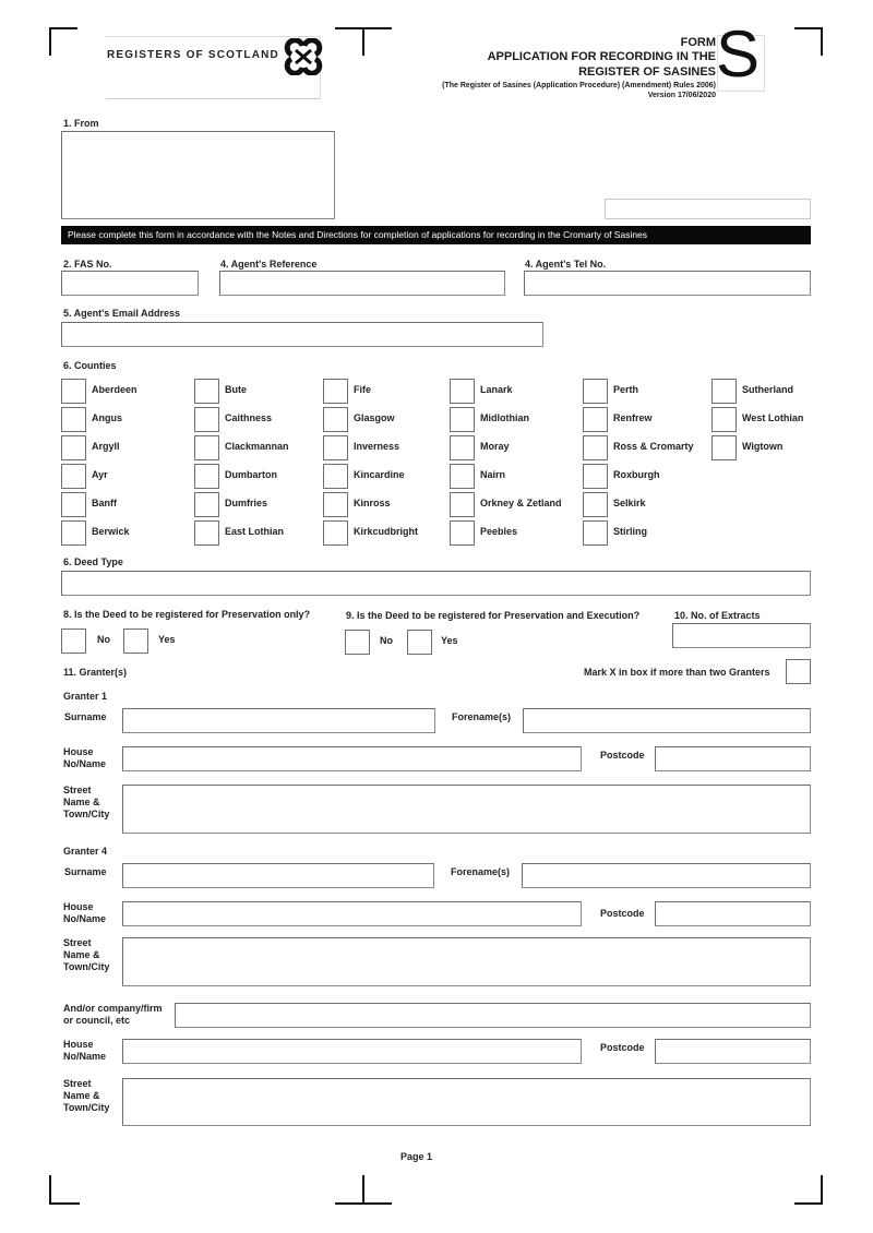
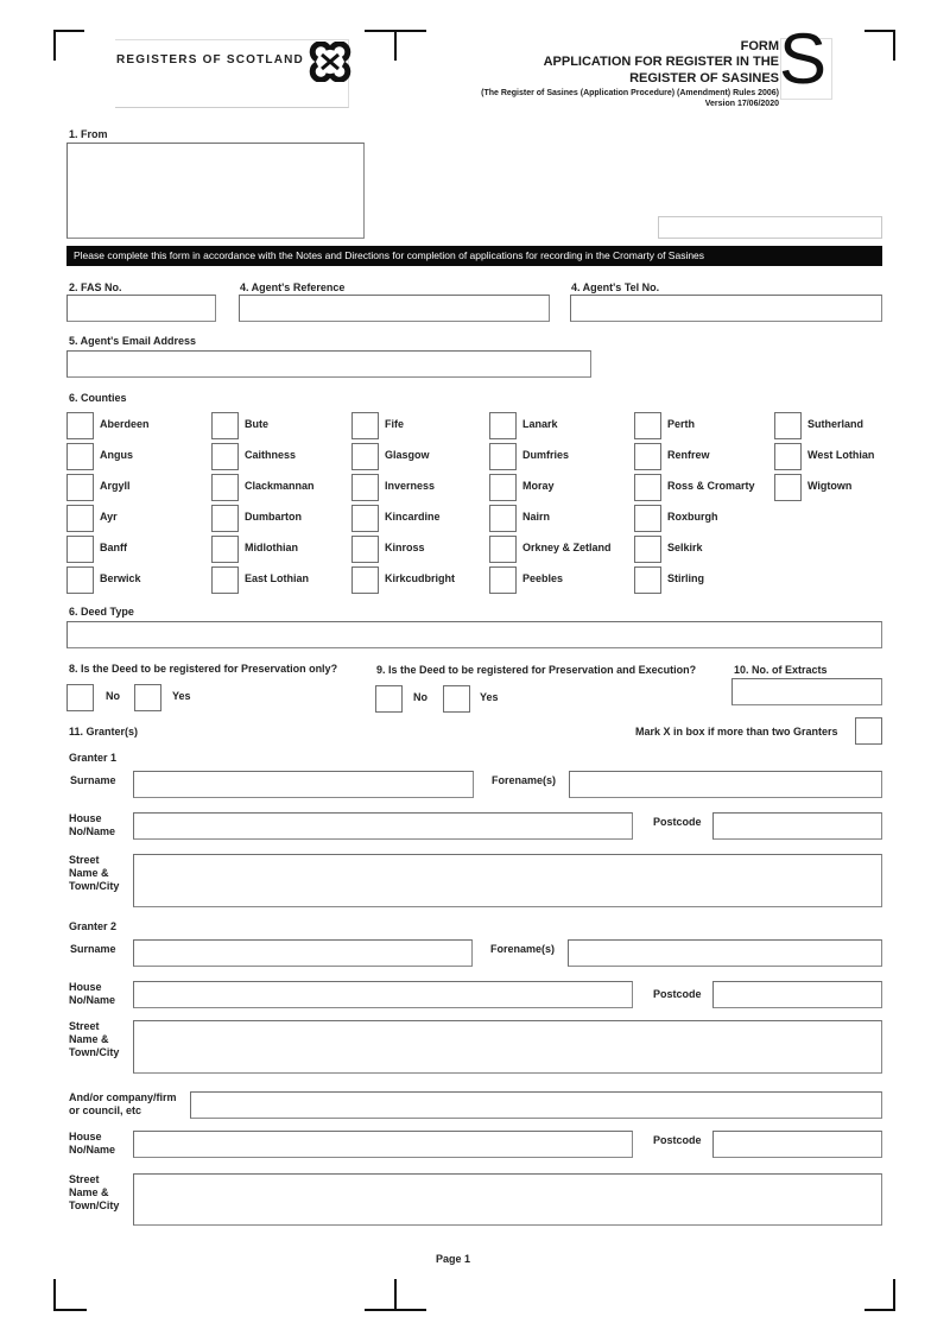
  REGISTERS OF SCOTLAND
  FORM
- APPLICATION FOR RECORDING IN THE
+ APPLICATION FOR REGISTER IN THE
  REGISTER OF SASINES
  S
  1. From
  Please complete this form in accordance with the Notes and Directions for completion of applications for recording in the Cromarty of Sasines
  2. FAS No.
  4. Agent's Reference
  4. Agent's Tel No.
  5. Agent's Email Address
  6. Counties
  Aberdeen
  Angus
  Argyll
  Ayr
  Banff
  Berwick
  Bute
  Caithness
  Clackmannan
  Dumbarton
- Dumfries
+ Midlothian
  East Lothian
  Fife
  Glasgow
  Inverness
  Kincardine
  Kinross
  Kirkcudbright
  Lanark
- Midlothian
+ Dumfries
  Moray
  Nairn
  Orkney & Zetland
  Peebles
  Perth
  Renfrew
  Ross & Cromarty
  Roxburgh
  Selkirk
  Stirling
  Sutherland
  West Lothian
  Wigtown
  6. Deed Type
  8. Is the Deed to be registered for Preservation only?
  No
  Yes
  9. Is the Deed to be registered for Preservation and Execution?
  No
  Yes
  10. No. of Extracts
  11. Granter(s)
  Mark X in box if more than two Granters
  Granter 1
  Surname
  Forename(s)
  House
  No/Name
  Postcode
  Street
  Name &
  Town/City
- Granter 4
+ Granter 2
  Surname
  Forename(s)
  House
  No/Name
  Postcode
  Street
  Name &
  Town/City
  And/or company/firm
  or council, etc
  House
  No/Name
  Postcode
  Street
  Name &
  Town/City
  Page 1
